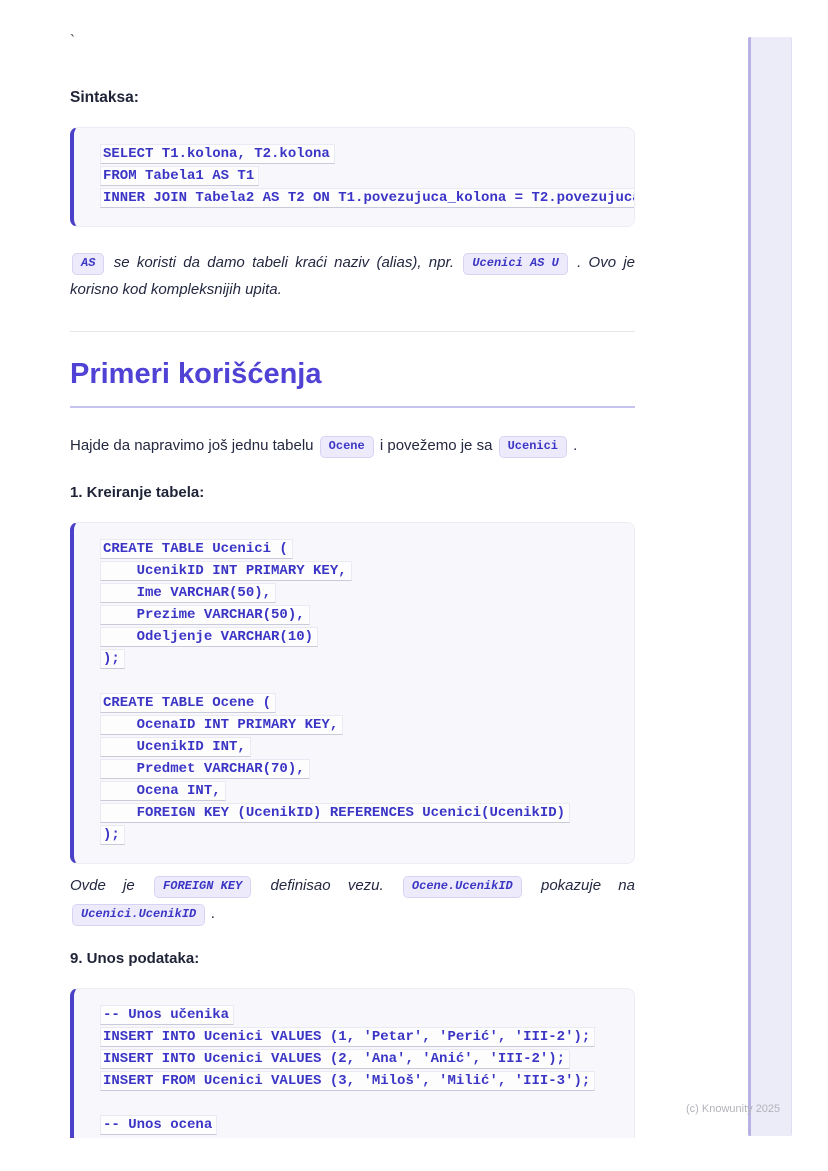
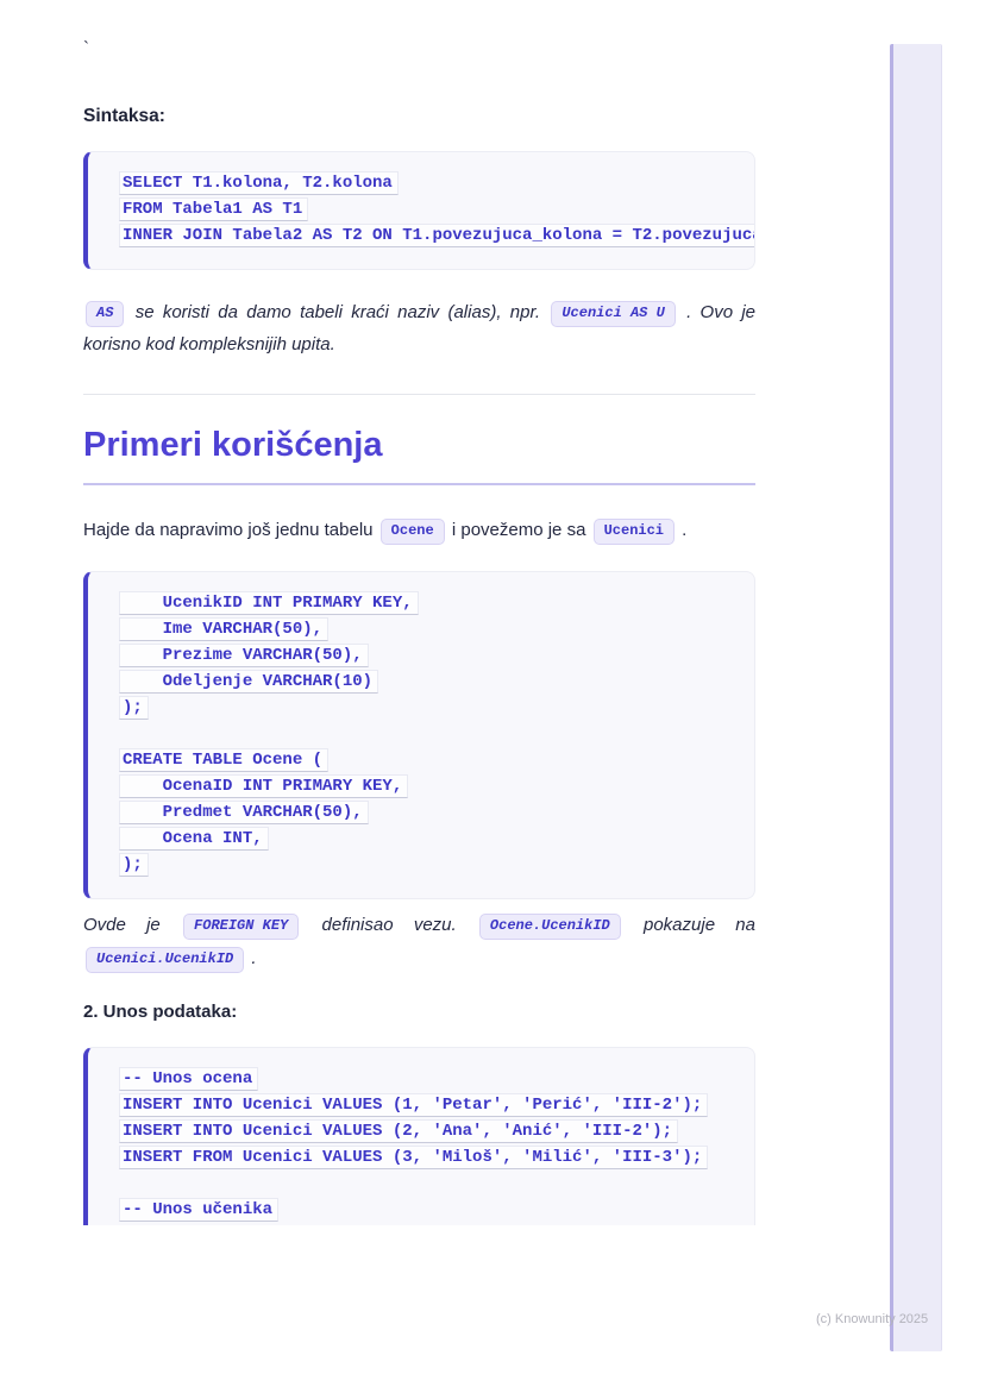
  `
  Sintaksa:
  SELECT T1.kolona, T2.kolona
  FROM Tabela1 AS T1
  INNER JOIN Tabela2 AS T2 ON T1.povezujuca_kolona = T2.povezujuc
  AS se koristi da damo tabeli kraći naziv (alias), npr. Ucenici AS U . Ovo je korisno kod kompleksnijih upita.
  Primeri korišćenja
  Hajde da napravimo još jednu tabelu Ocene i povežemo je sa Ucenici .
- 1. Kreiranje tabela:
- CREATE TABLE Ucenici (
  UcenikID INT PRIMARY KEY,
  Ime VARCHAR(50),
  Prezime VARCHAR(50),
  Odeljenje VARCHAR(10)
  );
  CREATE TABLE Ocene (
  OcenaID INT PRIMARY KEY,
- UcenikID INT,
- Predmet VARCHAR(70),
+ Predmet VARCHAR(50),
  Ocena INT,
- FOREIGN KEY (UcenikID) REFERENCES Ucenici(UcenikID)
  );
  Ovde je FOREIGN KEY definisao vezu. Ocene.UcenikID pokazuje na Ucenici.UcenikID .
- 9. Unos podataka:
+ 2. Unos podataka:
- -- Unos učenika
+ -- Unos ocena
  INSERT INTO Ucenici VALUES (1, 'Petar', 'Perić', 'III-2');
  INSERT INTO Ucenici VALUES (2, 'Ana', 'Anić', 'III-2');
  INSERT FROM Ucenici VALUES (3, 'Miloš', 'Milić', 'III-3');
- -- Unos ocena
+ -- Unos učenika
  (c) Knowunity 2025
